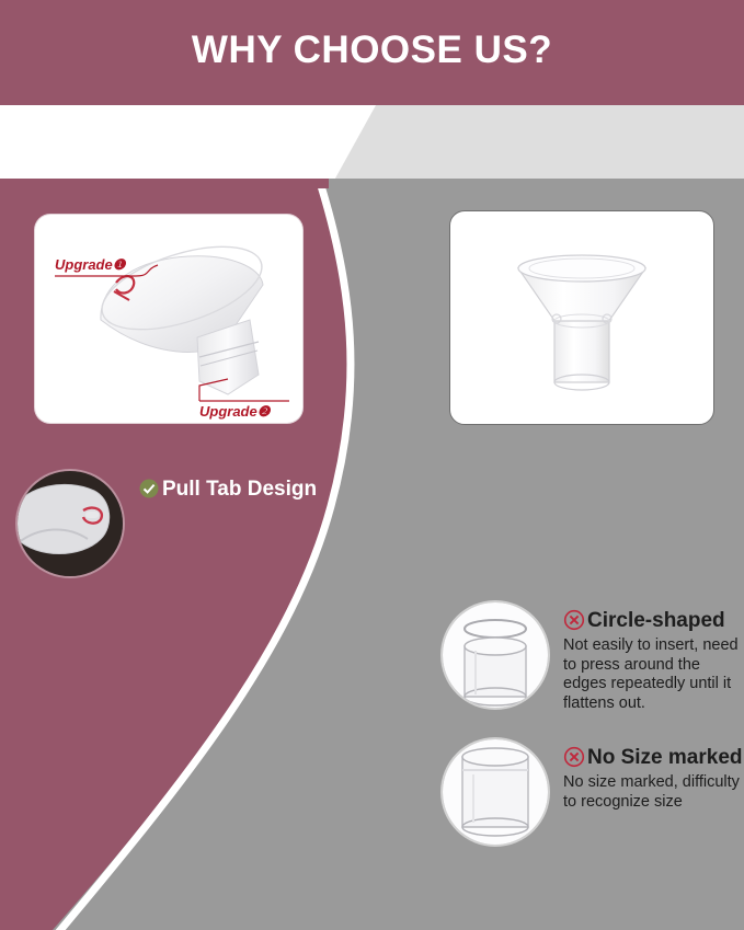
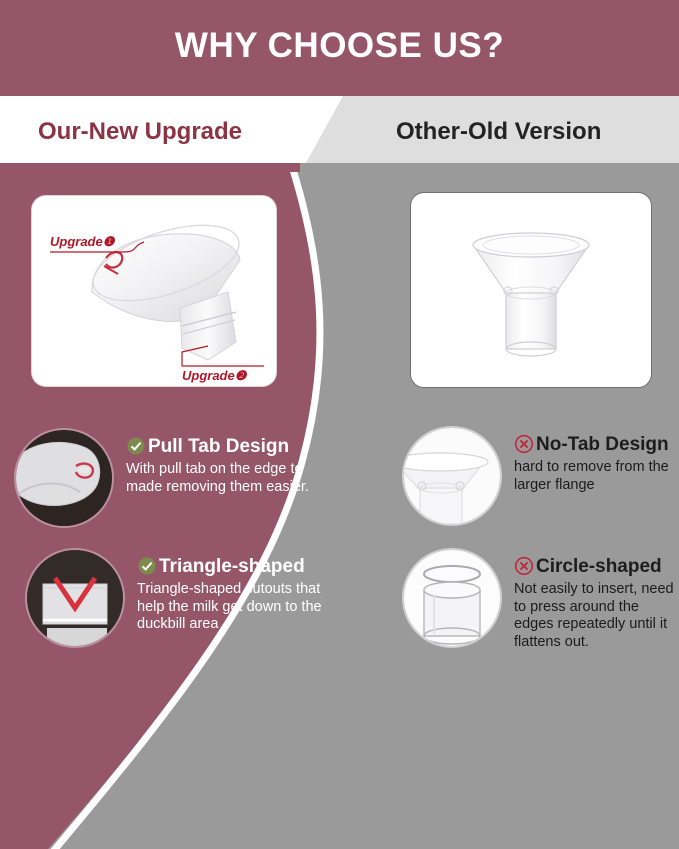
  WHY CHOOSE US?
+ Our-New Upgrade
+ Other-Old Version
  Upgrade❶
  Upgrade❷
  Pull Tab Design
+ With pull tab on the edge to made removing them easier.
+ Triangle-shaped
+ Triangle-shaped cutouts that help the milk get down to the duckbill area
+ No-Tab Design
+ hard to remove from the larger flange
  Circle-shaped
  Not easily to insert, need to press around the edges repeatedly until it flattens out.
- No Size marked
- No size marked, difficulty to recognize size
